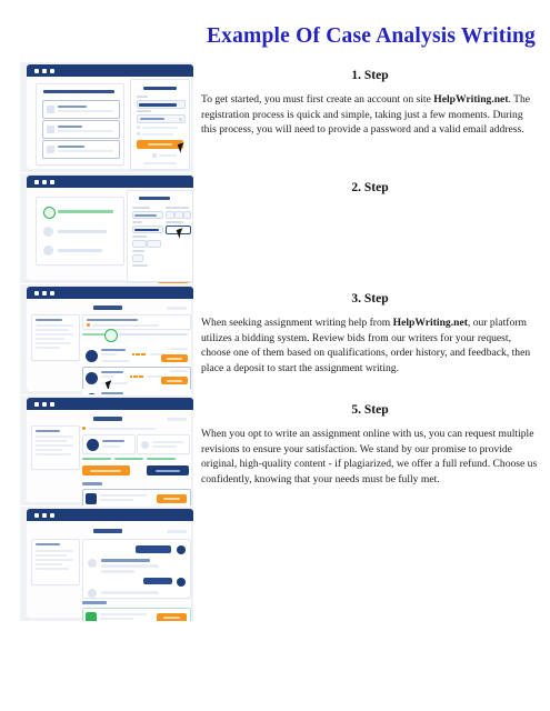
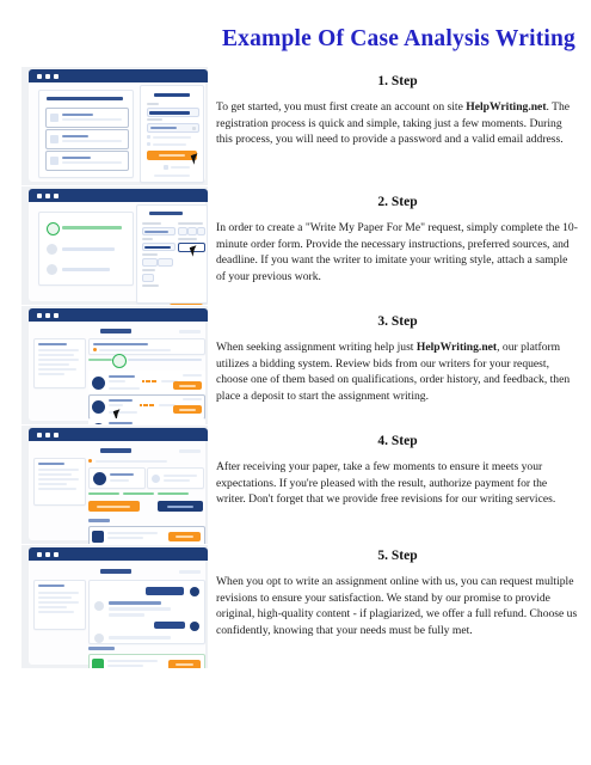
  Example Of Case Analysis Writing
  1. Step
  To get started, you must first create an account on site HelpWriting.net. The registration process is quick and simple, taking just a few moments. During this process, you will need to provide a password and a valid email address.
  2. Step
+ In order to create a "Write My Paper For Me" request, simply complete the 10-minute order form. Provide the necessary instructions, preferred sources, and deadline. If you want the writer to imitate your writing style, attach a sample of your previous work.
  3. Step
- When seeking assignment writing help from HelpWriting.net, our platform utilizes a bidding system. Review bids from our writers for your request, choose one of them based on qualifications, order history, and feedback, then place a deposit to start the assignment writing.
+ When seeking assignment writing help just HelpWriting.net, our platform utilizes a bidding system. Review bids from our writers for your request, choose one of them based on qualifications, order history, and feedback, then place a deposit to start the assignment writing.
+ 4. Step
+ After receiving your paper, take a few moments to ensure it meets your expectations. If you're pleased with the result, authorize payment for the writer. Don't forget that we provide free revisions for our writing services.
  5. Step
  When you opt to write an assignment online with us, you can request multiple revisions to ensure your satisfaction. We stand by our promise to provide original, high-quality content - if plagiarized, we offer a full refund. Choose us confidently, knowing that your needs must be fully met.
